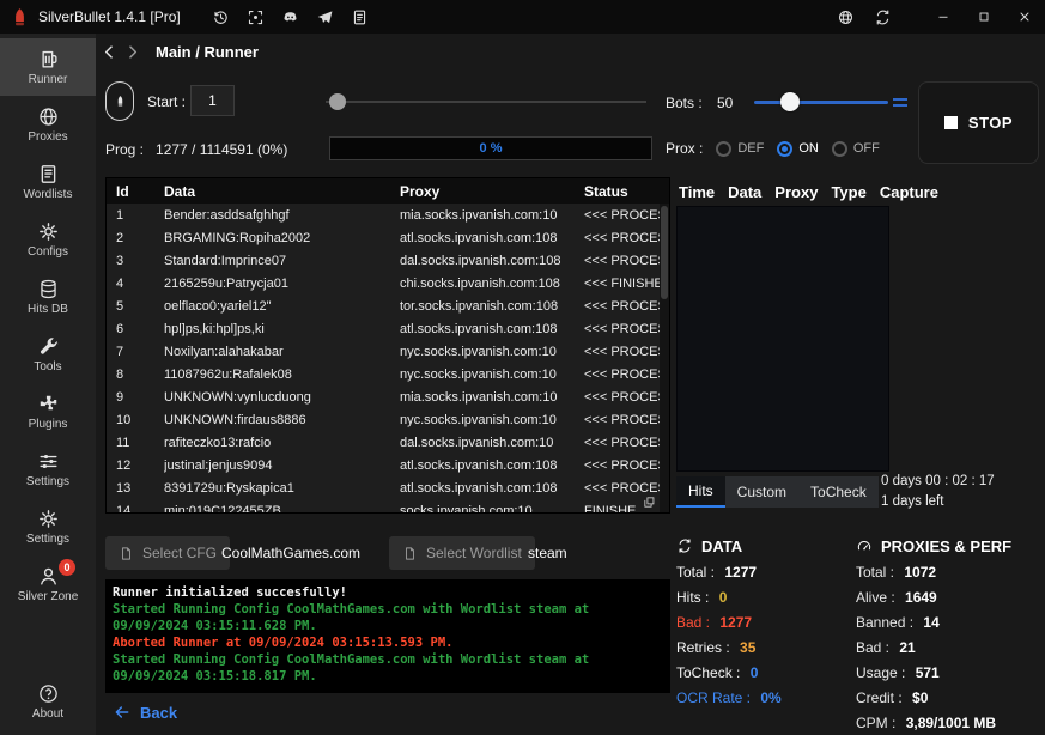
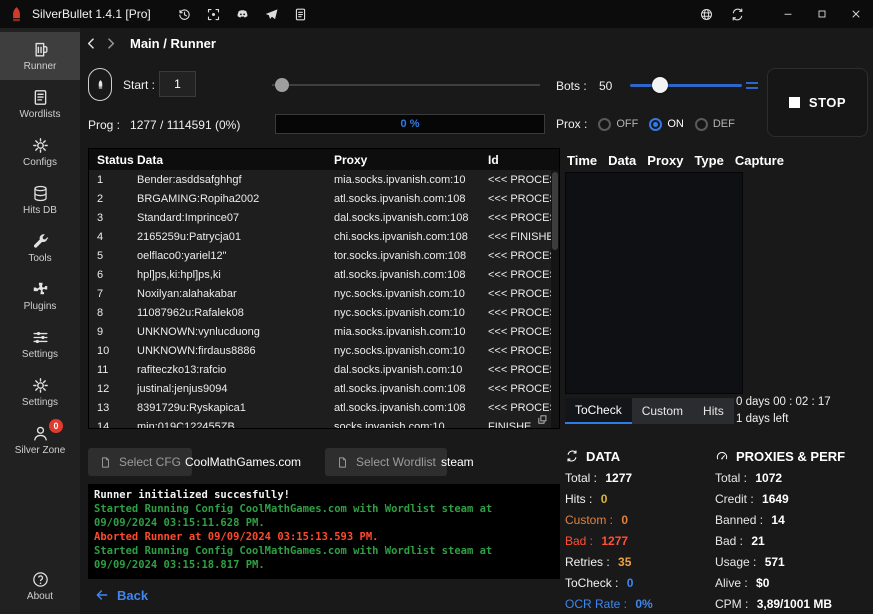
  SilverBullet 1.4.1 [Pro]
  Runner
- Proxies
  Wordlists
  Configs
  Hits DB
  Tools
  Plugins
  Settings
  Settings
  0
  Silver Zone
  About
  Main / Runner
  Start :
  1
  Bots :
  50
  STOP
  Prog :
  1277 / 1114591 (0%)
  0 %
  Prox :
- DEF
+ OFF
  ON
- OFF
+ DEF
- Id
+ Status
  Data
  Proxy
- Status
+ Id
  1
  Bender:asddsafghhgf
  mia.socks.ipvanish.com:10
  <<< PROCE
  2
  BRGAMING:Ropiha2002
  atl.socks.ipvanish.com:108
  <<< PROCE
  3
  Standard:Imprince07
  dal.socks.ipvanish.com:108
  <<< PROCE
  4
  2165259u:Patrycja01
  chi.socks.ipvanish.com:108
  <<< FINISH
  5
  oelflaco0:yariel12"
  tor.socks.ipvanish.com:108
  <<< PROCE
  6
  hpl]ps,ki:hpl]ps,ki
  atl.socks.ipvanish.com:108
  <<< PROCE
  7
  Noxilyan:alahakabar
  nyc.socks.ipvanish.com:10
  <<< PROCE
  8
  11087962u:Rafalek08
  nyc.socks.ipvanish.com:10
  <<< PROCE
  9
  UNKNOWN:vynlucduong
  mia.socks.ipvanish.com:10
  <<< PROCE
  10
  UNKNOWN:firdaus8886
  nyc.socks.ipvanish.com:10
  <<< PROCE
  11
  rafiteczko13:rafcio
  dal.socks.ipvanish.com:10
  <<< PROCE
  12
  justinal:jenjus9094
  atl.socks.ipvanish.com:108
  <<< PROCE
  13
  8391729u:Ryskapica1
  atl.socks.ipvanish.com:108
  <<< PROCE
  14
  min:019C122455ZB
  socks.ipvanish.com:10
  FINISHE
  Time
  Data
  Proxy
  Type
  Capture
- Hits
+ ToCheck
  Custom
- ToCheck
+ Hits
  0 days 00 : 02 : 17
  1 days left
  Select CFG
  CoolMathGames.com
  Select Wordlist
  steam
  Runner initialized succesfully!
  Started Running Config CoolMathGames.com with Wordlist steam at 09/09/2024 03:15:11.628 PM.
  Aborted Runner at 09/09/2024 03:15:13.593 PM.
  Started Running Config CoolMathGames.com with Wordlist steam at 09/09/2024 03:15:18.817 PM.
  Back
  DATA
  Total : 1277
  Hits : 0
+ Custom : 0
  Bad : 1277
  Retries : 35
  ToCheck : 0
  OCR Rate : 0%
  PROXIES & PERF
  Total : 1072
- Alive : 1649
+ Credit : 1649
  Banned : 14
  Bad : 21
  Usage : 571
- Credit : $0
+ Alive : $0
  CPM : 3,89/1001 MB
